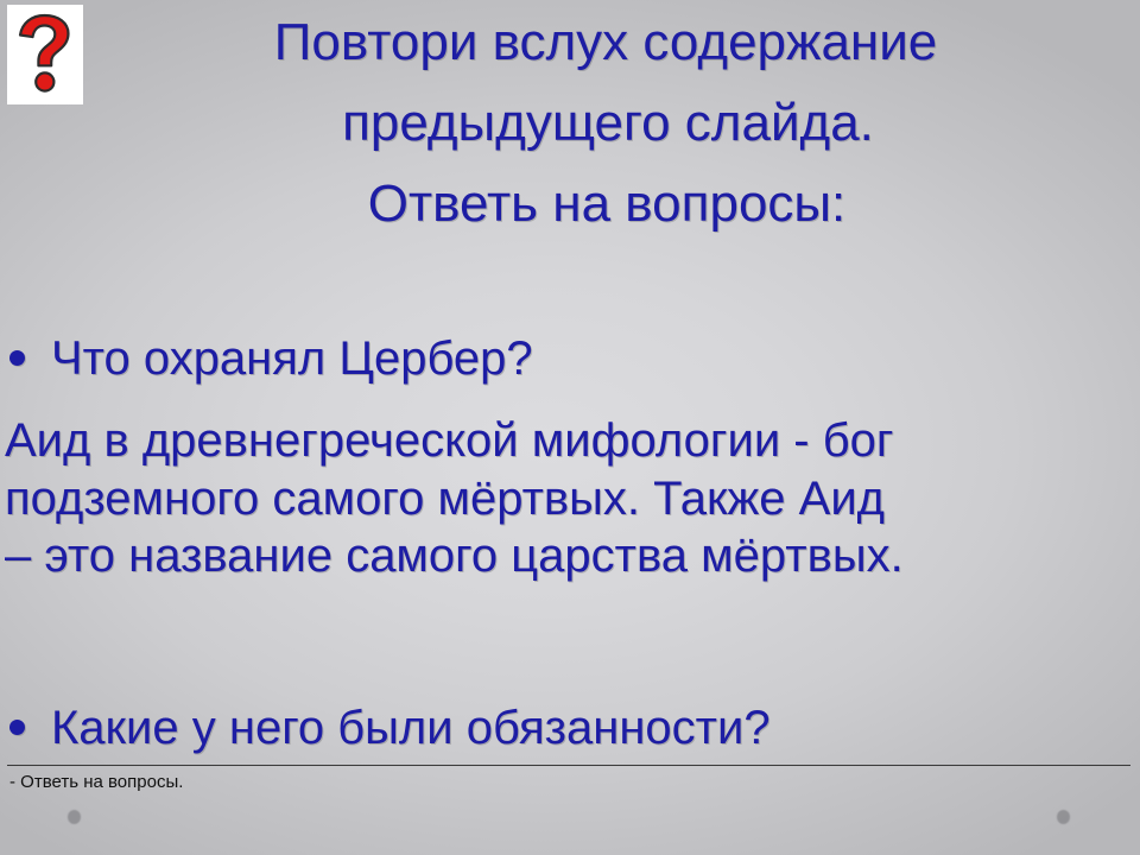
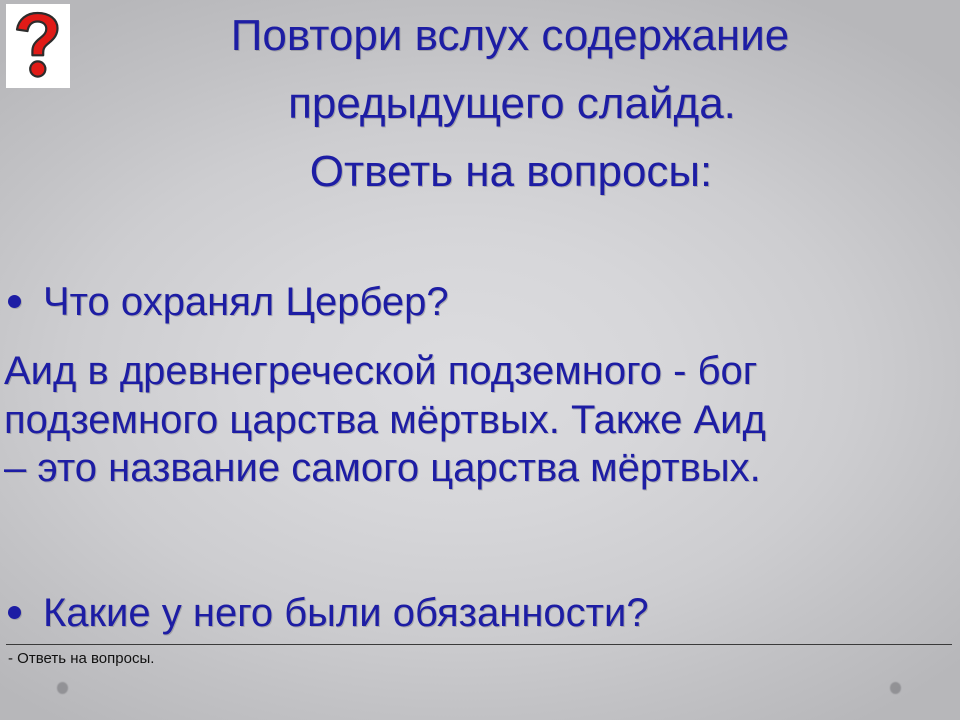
  Повтори вслух содержание
  предыдущего слайда.
  Ответь на вопросы:
  Что охранял Цербер?
- Аид в древнегреческой мифологии - бог
+ Аид в древнегреческой подземного - бог
- подземного самого мёртвых. Также Аид
+ подземного царства мёртвых. Также Аид
  – это название самого царства мёртвых.
  Какие у него были обязанности?
  - Ответь на вопросы.
